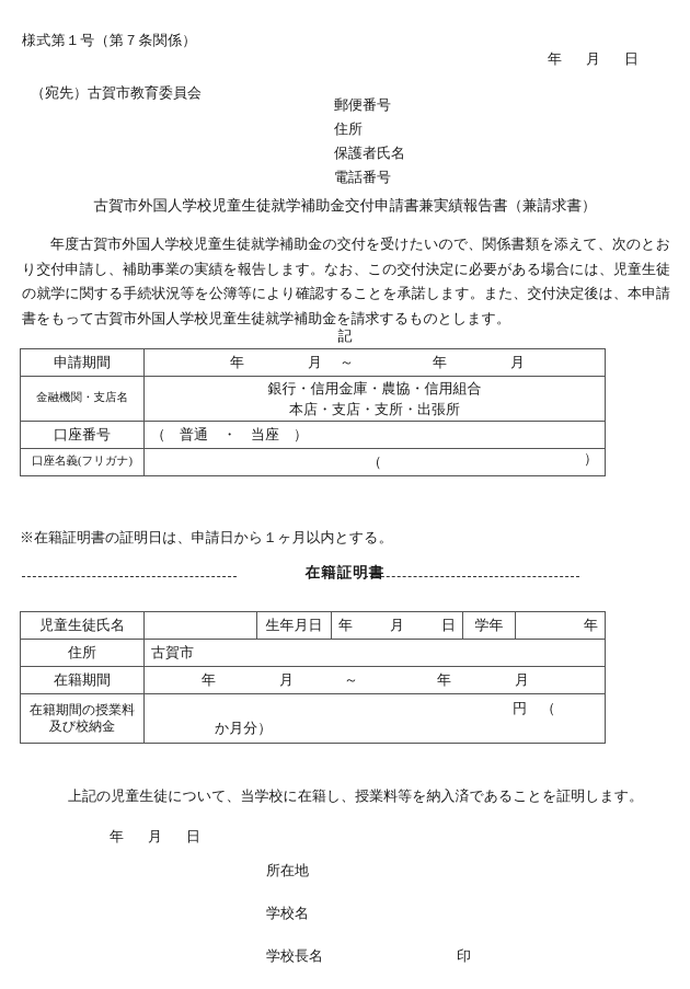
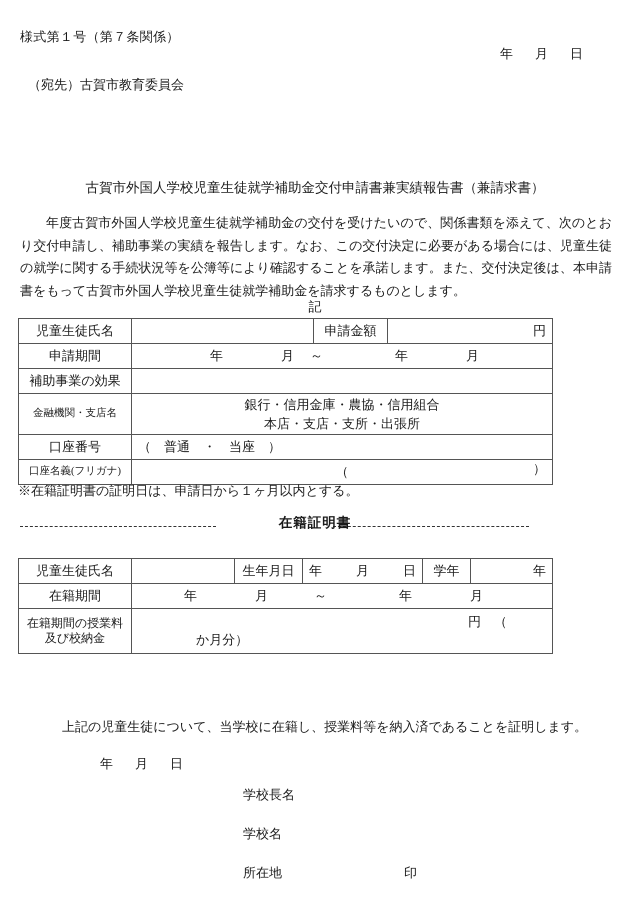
  様式第１号（第７条関係）
  年 月 日
  （宛先）古賀市教育委員会
- 郵便番号
- 住所
- 保護者氏名
- 電話番号
  古賀市外国人学校児童生徒就学補助金交付申請書兼実績報告書（兼請求書）
  年度古賀市外国人学校児童生徒就学補助金の交付を受けたいので、関係書類を添えて、次のとおり交付申請し、補助事業の実績を報告します。なお、この交付決定に必要がある場合には、児童生徒の就学に関する手続状況等を公簿等により確認することを承諾します。また、交付決定後は、本申請書をもって古賀市外国人学校児童生徒就学補助金を請求するものとします。
  記
+ 児童生徒氏名		申請金額	円
  申請期間	年 月 ～ 年 月
+ 補助事業の効果
  金融機関・支店名	銀行・信用金庫・農協・信用組合 本店・支店・支所・出張所
  口座番号	（ 普通 ・ 当座 ）
  口座名義(フリガナ)	（ ）
  ※在籍証明書の証明日は、申請日から１ヶ月以内とする。
  在籍証明書
  児童生徒氏名		生年月日	年 月 日	学年	年
- 住所	古賀市
  在籍期間	年 月 ～ 年 月
  在籍期間の授業料 及び校納金	円 （か月分）
  上記の児童生徒について、当学校に在籍し、授業料等を納入済であることを証明します。
  年 月 日
- 所在地
+ 学校長名
  学校名
- 学校長名 印
+ 所在地 印
